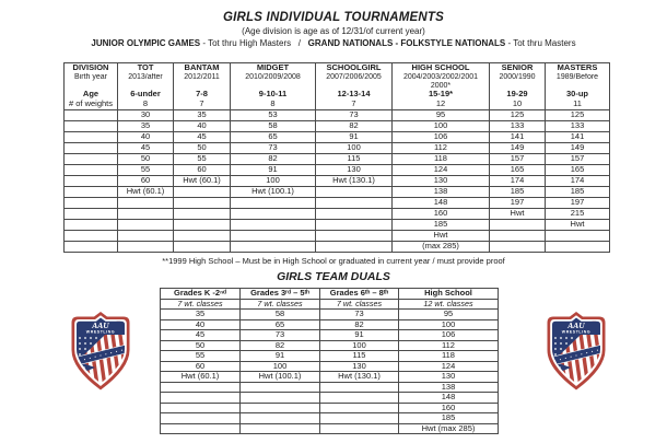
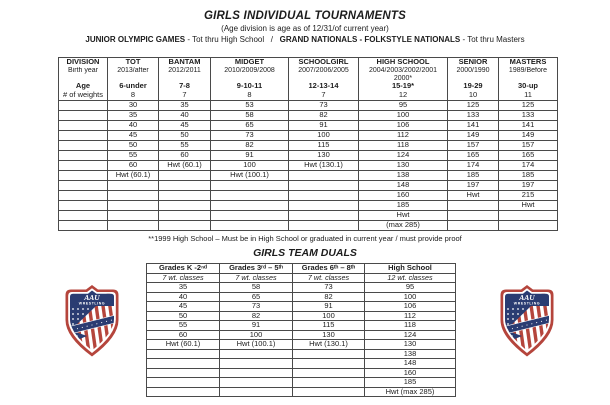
  GIRLS INDIVIDUAL TOURNAMENTS
  (Age division is age as of 12/31/of current year)
- JUNIOR OLYMPIC GAMES - Tot thru High Masters / GRAND NATIONALS - FOLKSTYLE NATIONALS - Tot thru Masters
+ JUNIOR OLYMPIC GAMES - Tot thru High School / GRAND NATIONALS - FOLKSTYLE NATIONALS - Tot thru Masters
  DIVISION	TOT	BANTAM	MIDGET	SCHOOLGIRL	HIGH SCHOOL	SENIOR	MASTERS
  Age	6-under	7-8	9-10-11	12-13-14	15-19*	19-29	30-up
  # of weights	8	7	8	7	12	10	11
  	30	35	53	73	95	125	125
  	35	40	58	82	100	133	133
  	40	45	65	91	106	141	141
  	45	50	73	100	112	149	149
  	50	55	82	115	118	157	157
  	55	60	91	130	124	165	165
  	60	Hwt (60.1)	100	Hwt (130.1)	130	174	174
  	Hwt (60.1)		Hwt (100.1)		138	185	185
  					148	197	197
  					160	Hwt	215
  					185		Hwt
  					Hwt
  					(max 285)
  **1999 High School – Must be in High School or graduated in current year / must provide proof
  GIRLS TEAM DUALS
  Grades K -2ⁿᵈ	Grades 3ʳᵈ – 5ᵗʰ	Grades 6ᵗʰ – 8ᵗʰ	High School
  7 wt. classes	7 wt. classes	7 wt. classes	12 wt. classes
  35	58	73	95
  40	65	82	100
  45	73	91	106
  50	82	100	112
  55	91	115	118
  60	100	130	124
  Hwt (60.1)	Hwt (100.1)	Hwt (130.1)	130
  			138
  			148
  			160
  			185
  			Hwt (max 285)
  AAU
  AAU
